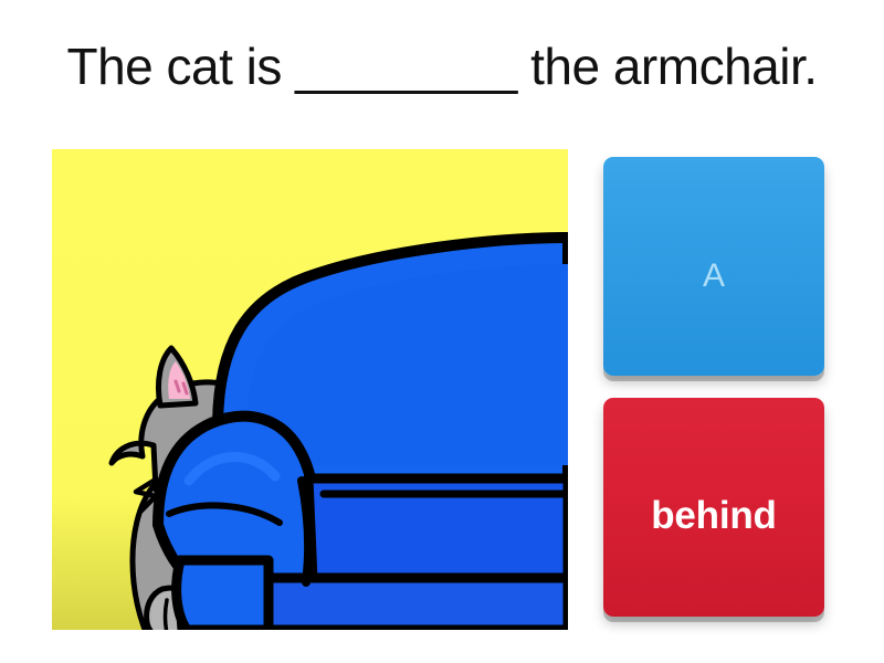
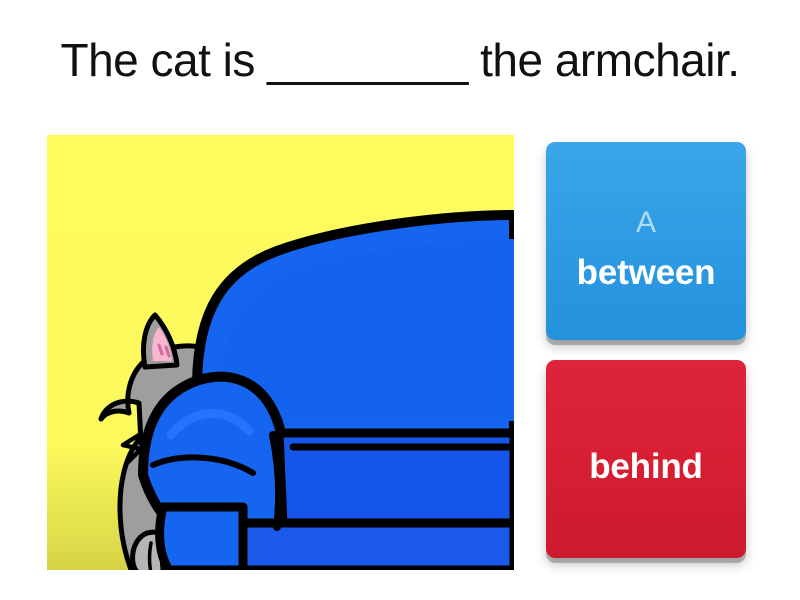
  The cat is ________ the armchair.
  A
+ between
  behind
